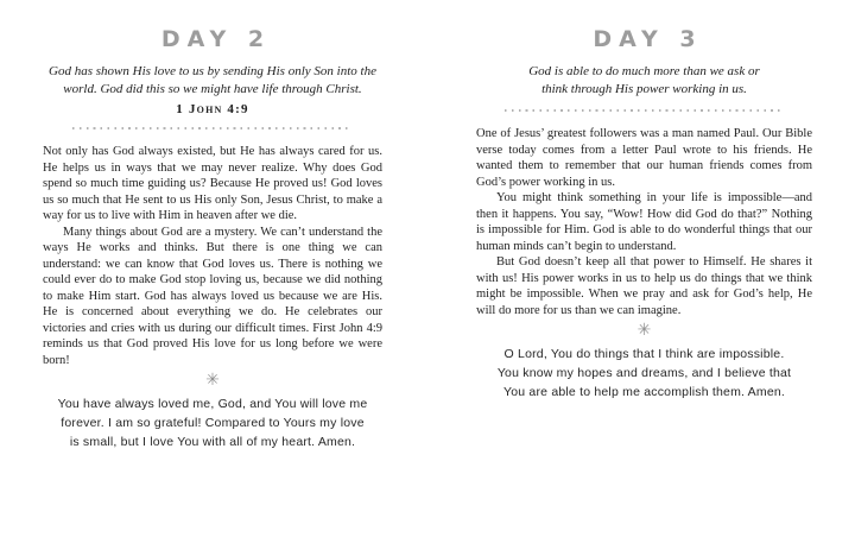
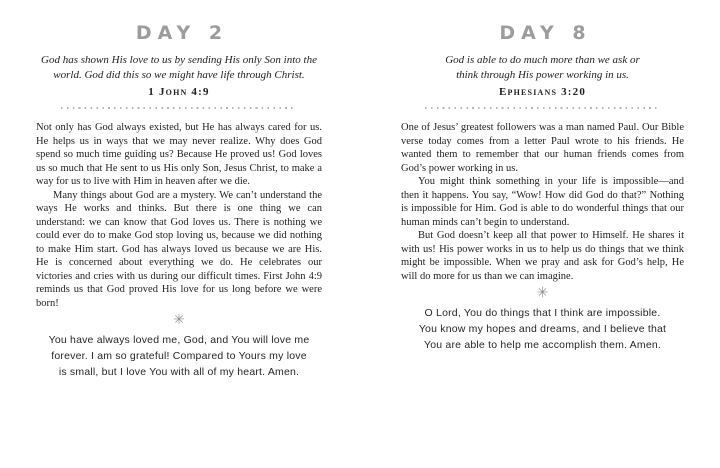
  DAY 2
  God has shown His love to us by sending His only Son into the
  world. God did this so we might have life through Christ.
  1 John 4:9
  Not only has God always existed, but He has always cared for us. He helps us in ways that we may never realize. Why does God spend so much time guiding us? Because He proved us! God loves us so much that He sent to us His only Son, Jesus Christ, to make a way for us to live with Him in heaven after we die.
  Many things about God are a mystery. We can’t understand the ways He works and thinks. But there is one thing we can understand: we can know that God loves us. There is nothing we could ever do to make God stop loving us, because we did nothing to make Him start. God has always loved us because we are His. He is concerned about everything we do. He celebrates our victories and cries with us during our difficult times. First John 4:9 reminds us that God proved His love for us long before we were born!
  ✳
  You have always loved me, God, and You will love me
  forever. I am so grateful! Compared to Yours my love
  is small, but I love You with all of my heart. Amen.
- DAY 3
+ DAY 8
  God is able to do much more than we ask or
  think through His power working in us.
+ Ephesians 3:20
  One of Jesus’ greatest followers was a man named Paul. Our Bible verse today comes from a letter Paul wrote to his friends. He wanted them to remember that our human friends comes from God’s power working in us.
  You might think something in your life is impossible—and then it happens. You say, “Wow! How did God do that?” Nothing is impossible for Him. God is able to do wonderful things that our human minds can’t begin to understand.
  But God doesn’t keep all that power to Himself. He shares it with us! His power works in us to help us do things that we think might be impossible. When we pray and ask for God’s help, He will do more for us than we can imagine.
  ✳
  O Lord, You do things that I think are impossible.
  You know my hopes and dreams, and I believe that
  You are able to help me accomplish them. Amen.
